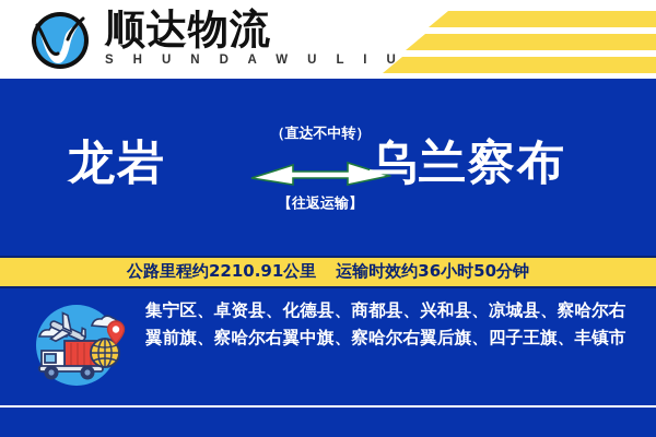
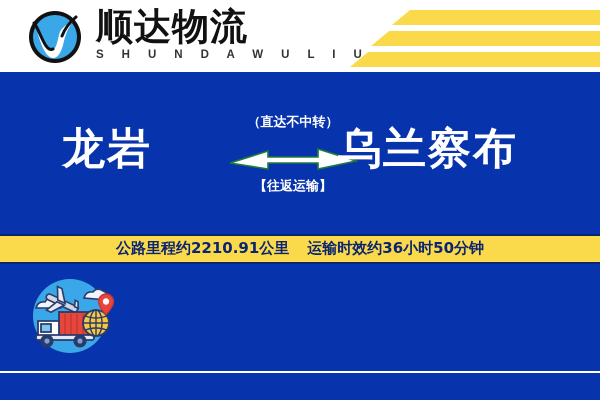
  顺达物流
  S H U N D A W U L
  龙岩
  （直达不中转）
  【往返运输】
  乌兰察布
  公路里程约2210.91公里
  运输时效约36小时50分钟
- 集宁区、卓资县、化德县、商都县、兴和县、凉城县、察哈尔右翼前旗、察哈尔右翼中旗、察哈尔右翼后旗、四子王旗、丰镇市
